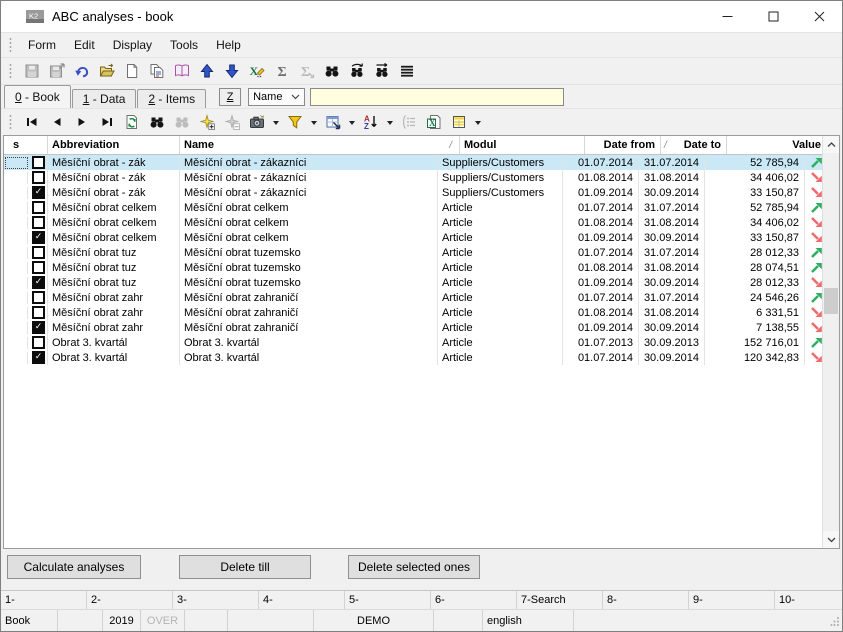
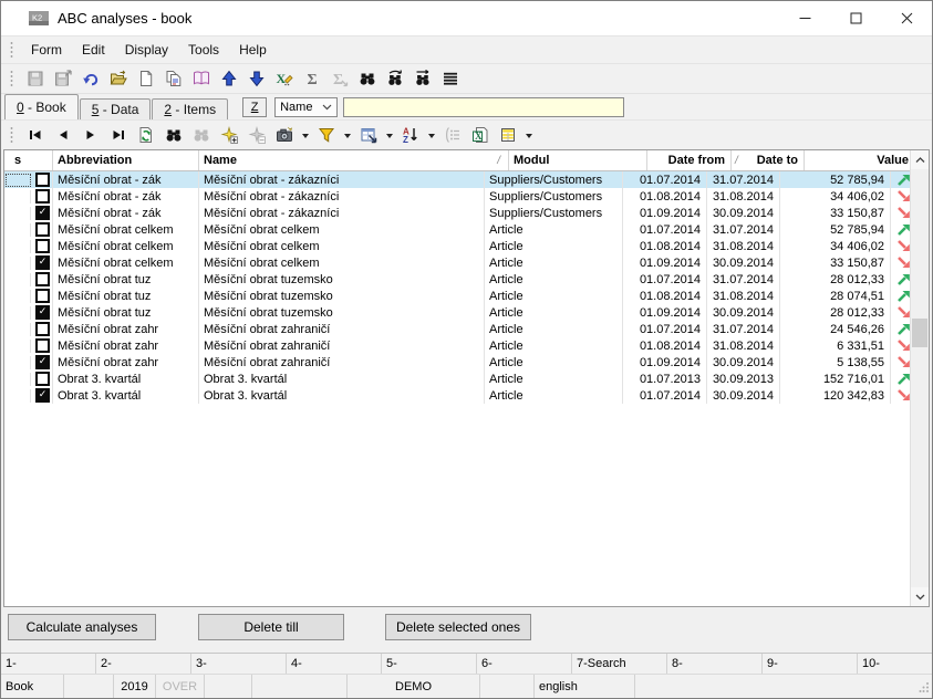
  K2
  ABC analyses - book
  Form Edit Display Tools Help
  X
  Σ
  Σ
  0 - Book
- 1 - Data
+ 5 - Data
  2 - Items
  Z
  Name
  A
  Z
  X
  s
  Abbreviation
  Name
  /
  Modul
  Date from
  /
  Date to
  Value
  Měsíční obrat - zák
  Měsíční obrat - zákazníci
  Suppliers/Customers
  01.07.2014
  31.07.2014
  52 785,94
  Měsíční obrat - zák
  Měsíční obrat - zákazníci
  Suppliers/Customers
  01.08.2014
  31.08.2014
  34 406,02
  Měsíční obrat - zák
  Měsíční obrat - zákazníci
  Suppliers/Customers
  01.09.2014
  30.09.2014
  33 150,87
  Měsíční obrat celkem
  Měsíční obrat celkem
  Article
  01.07.2014
  31.07.2014
  52 785,94
  Měsíční obrat celkem
  Měsíční obrat celkem
  Article
  01.08.2014
  31.08.2014
  34 406,02
  Měsíční obrat celkem
  Měsíční obrat celkem
  Article
  01.09.2014
  30.09.2014
  33 150,87
  Měsíční obrat tuz
  Měsíční obrat tuzemsko
  Article
  01.07.2014
  31.07.2014
  28 012,33
  Měsíční obrat tuz
  Měsíční obrat tuzemsko
  Article
  01.08.2014
  31.08.2014
  28 074,51
  Měsíční obrat tuz
  Měsíční obrat tuzemsko
  Article
  01.09.2014
  30.09.2014
  28 012,33
  Měsíční obrat zahr
  Měsíční obrat zahraničí
  Article
  01.07.2014
  31.07.2014
  24 546,26
  Měsíční obrat zahr
  Měsíční obrat zahraničí
  Article
  01.08.2014
  31.08.2014
  6 331,51
  Měsíční obrat zahr
  Měsíční obrat zahraničí
  Article
  01.09.2014
  30.09.2014
- 7 138,55
+ 5 138,55
  Obrat 3. kvartál
  Obrat 3. kvartál
  Article
  01.07.2013
  30.09.2013
  152 716,01
  Obrat 3. kvartál
  Obrat 3. kvartál
  Article
  01.07.2014
  30.09.2014
  120 342,83
  Calculate analyses
  Delete till
  Delete selected ones
  1-
  2-
  3-
  4-
  5-
  6-
  7-Search
  8-
  9-
  10-
  Book
  2019
  OVER
  DEMO
  english
